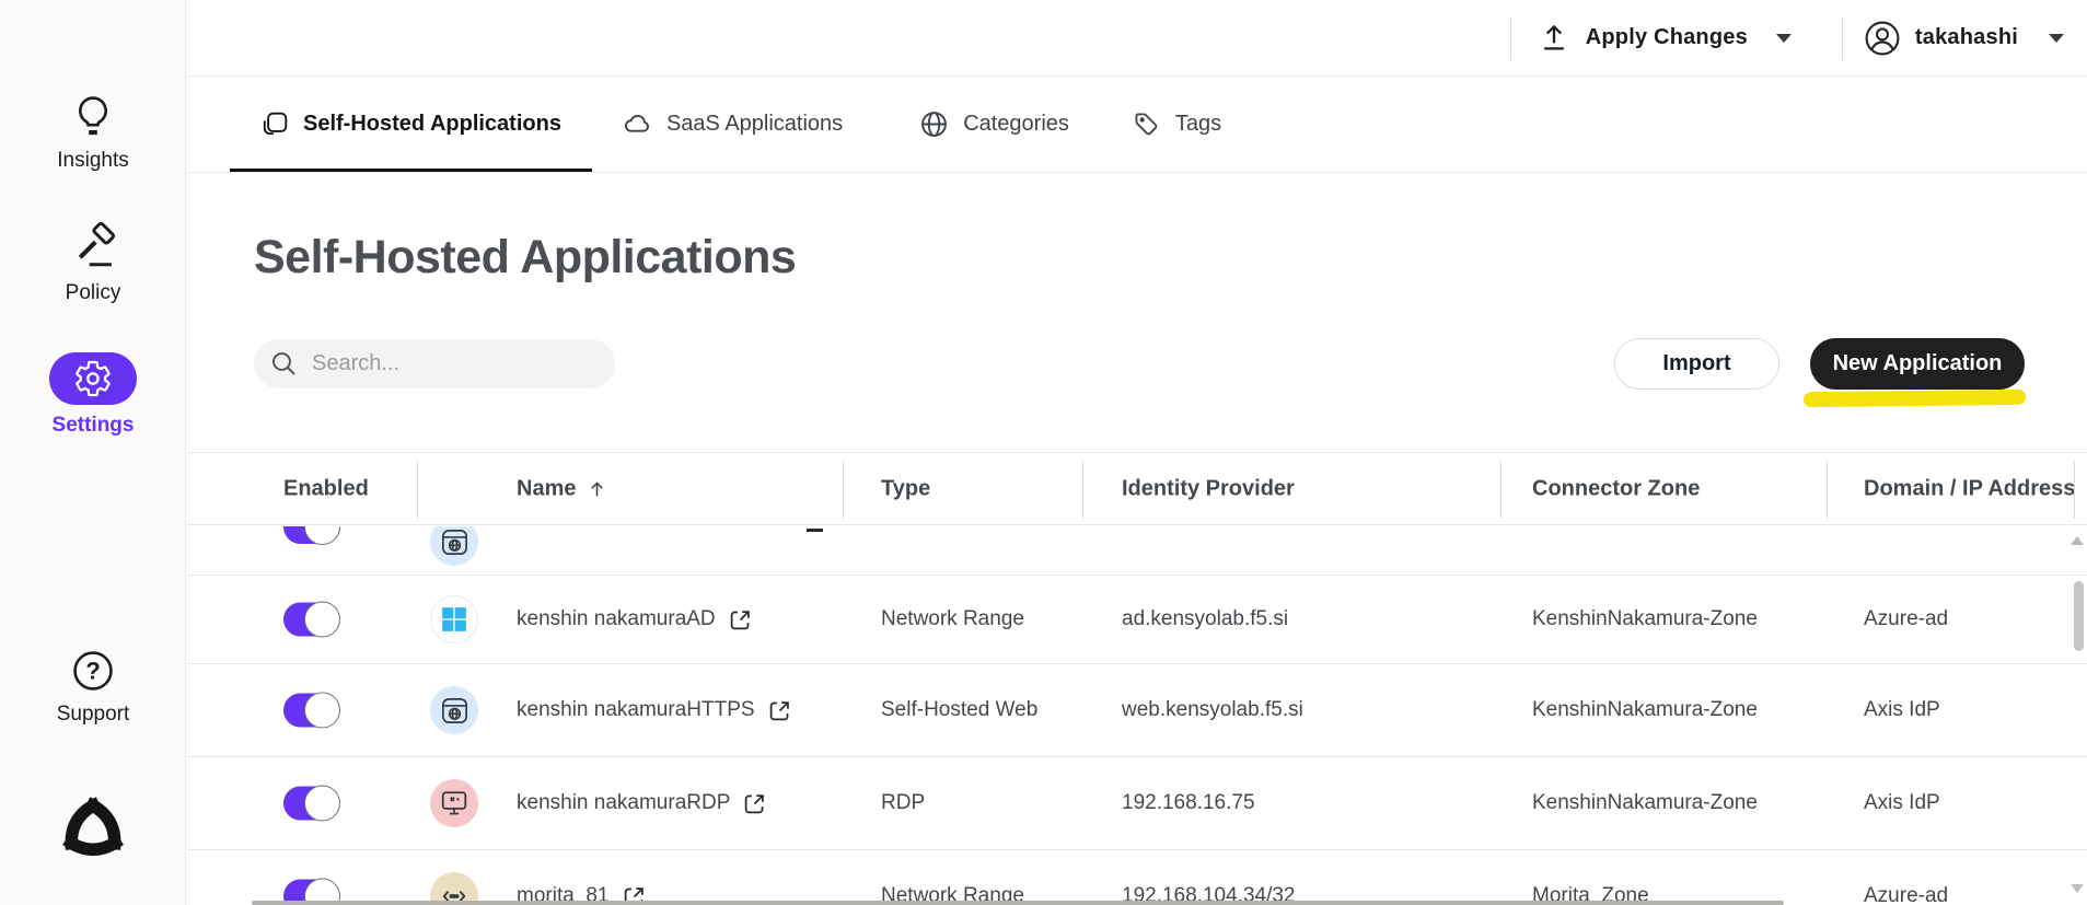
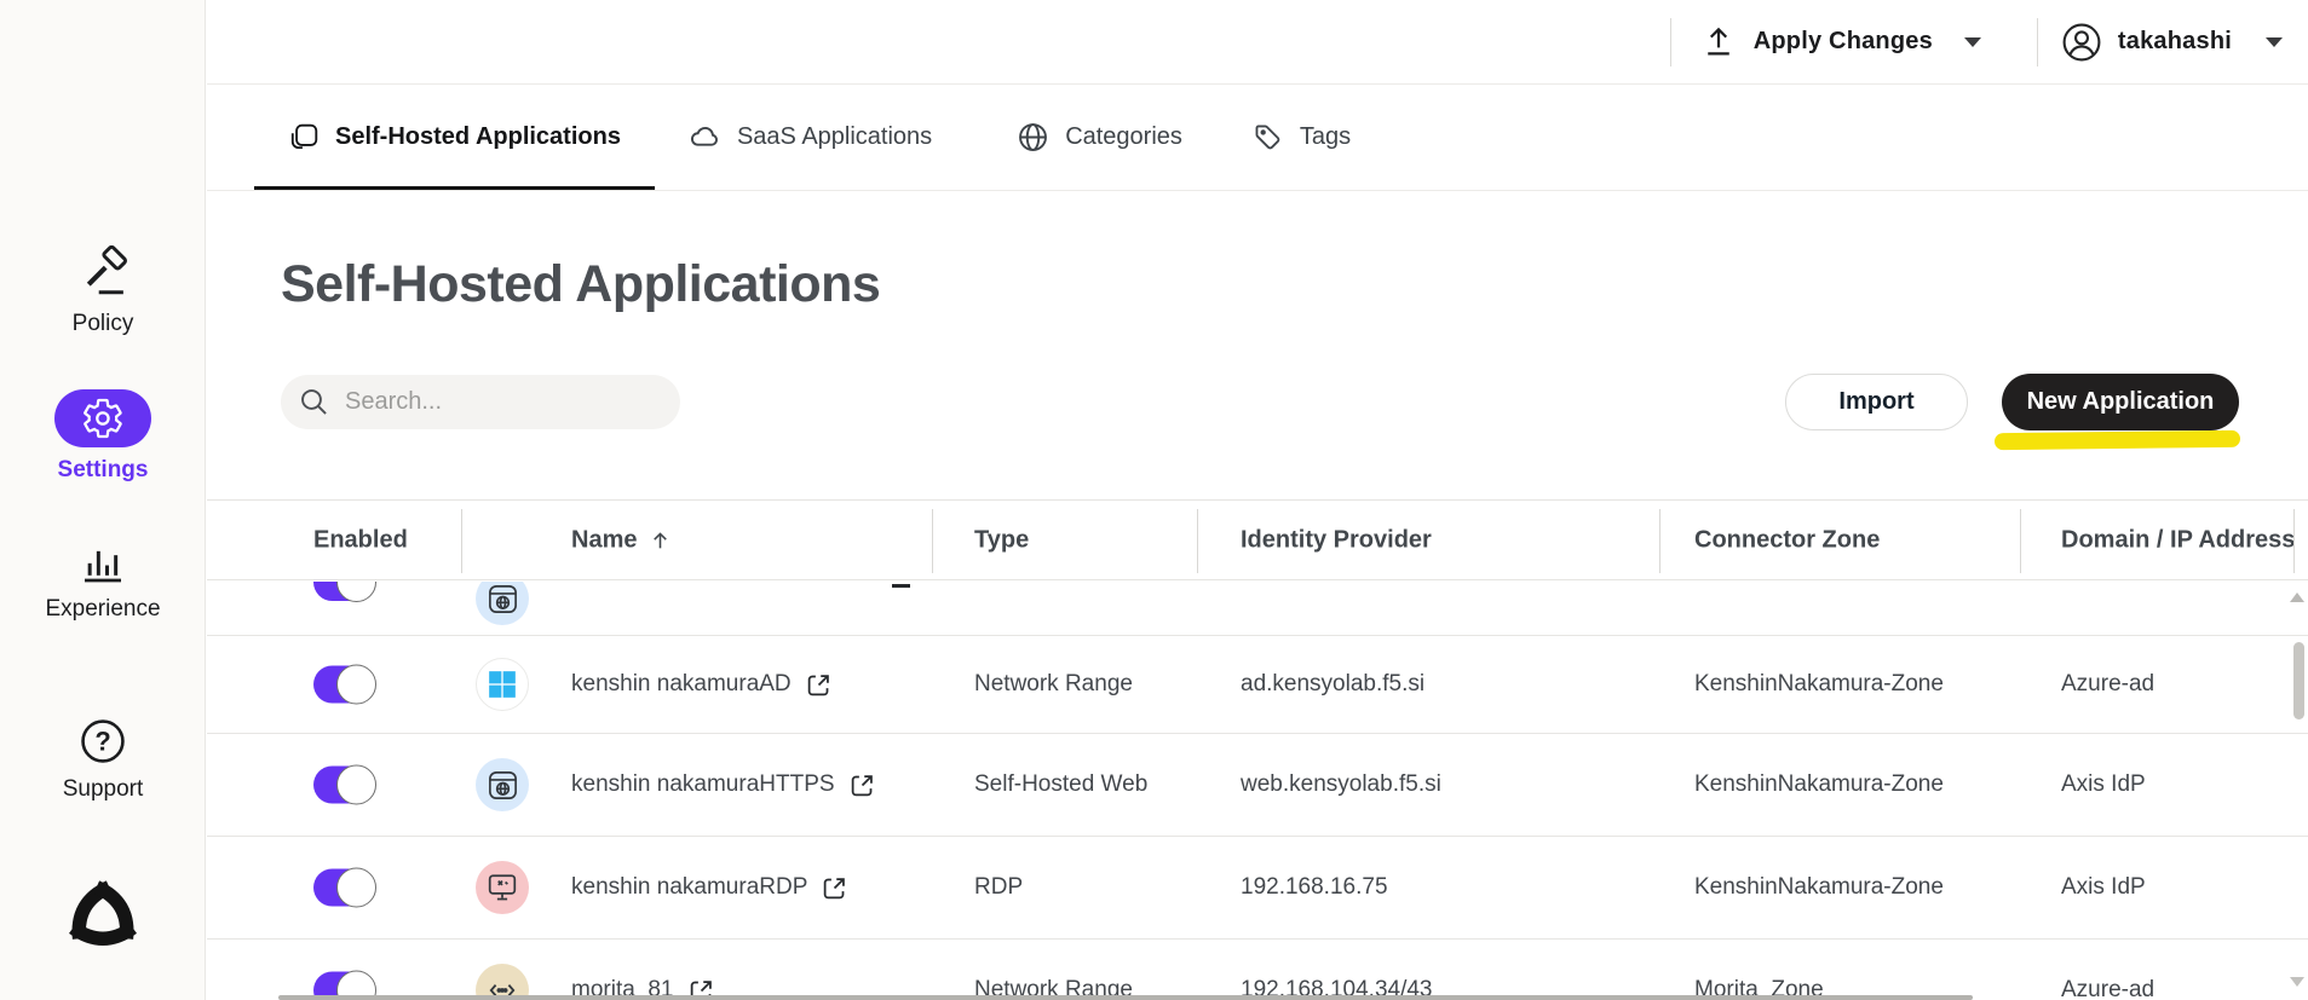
- Insights
  Policy
  Settings
+ Experience
  ?
  Support
  Apply Changes
  takahashi
  Self-Hosted Applications
  SaaS Applications
  Categories
  Tags
  Self-Hosted Applications
  Search...
  Import
  New Application
  Enabled
  Name
  Type
  Identity Provider
  Connector Zone
  Domain / IP Address
  kenshin nakamuraAD
  Network Range
  ad.kensyolab.f5.si
  KenshinNakamura-Zone
  Azure-ad
  kenshin nakamuraHTTPS
  Self-Hosted Web
  web.kensyolab.f5.si
  KenshinNakamura-Zone
  Axis IdP
  kenshin nakamuraRDP
  RDP
  192.168.16.75
  KenshinNakamura-Zone
  Axis IdP
  morita_81
  Network Range
- 192.168.104.34/32
+ 192.168.104.34/43
  Morita_Zone
  Azure-ad
